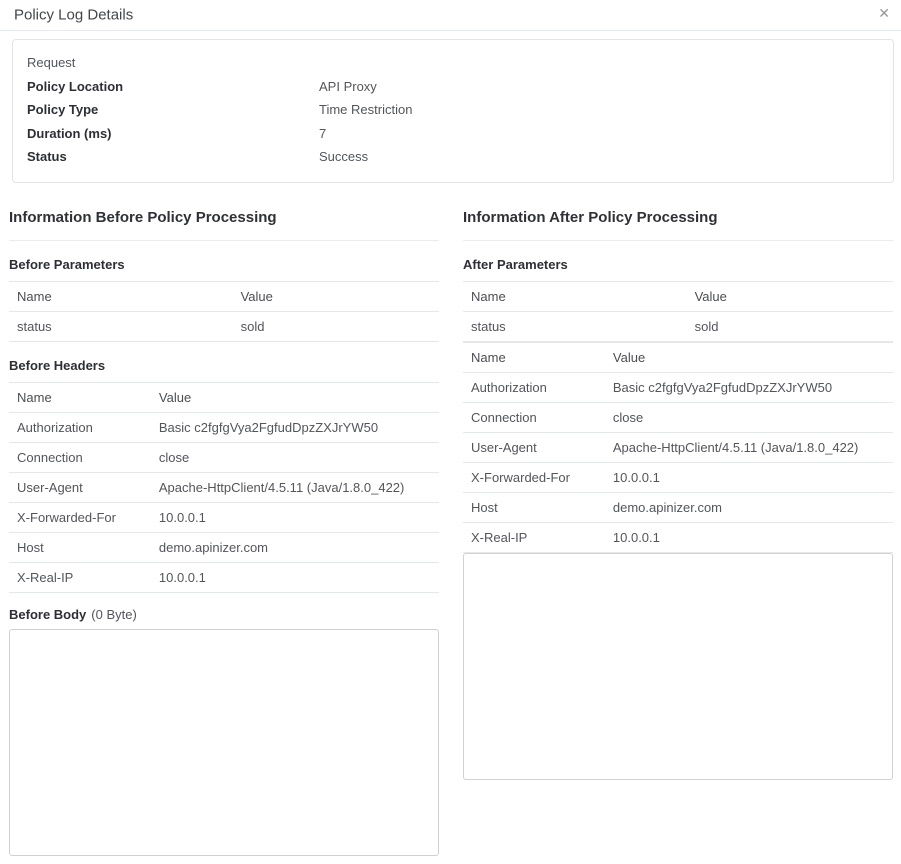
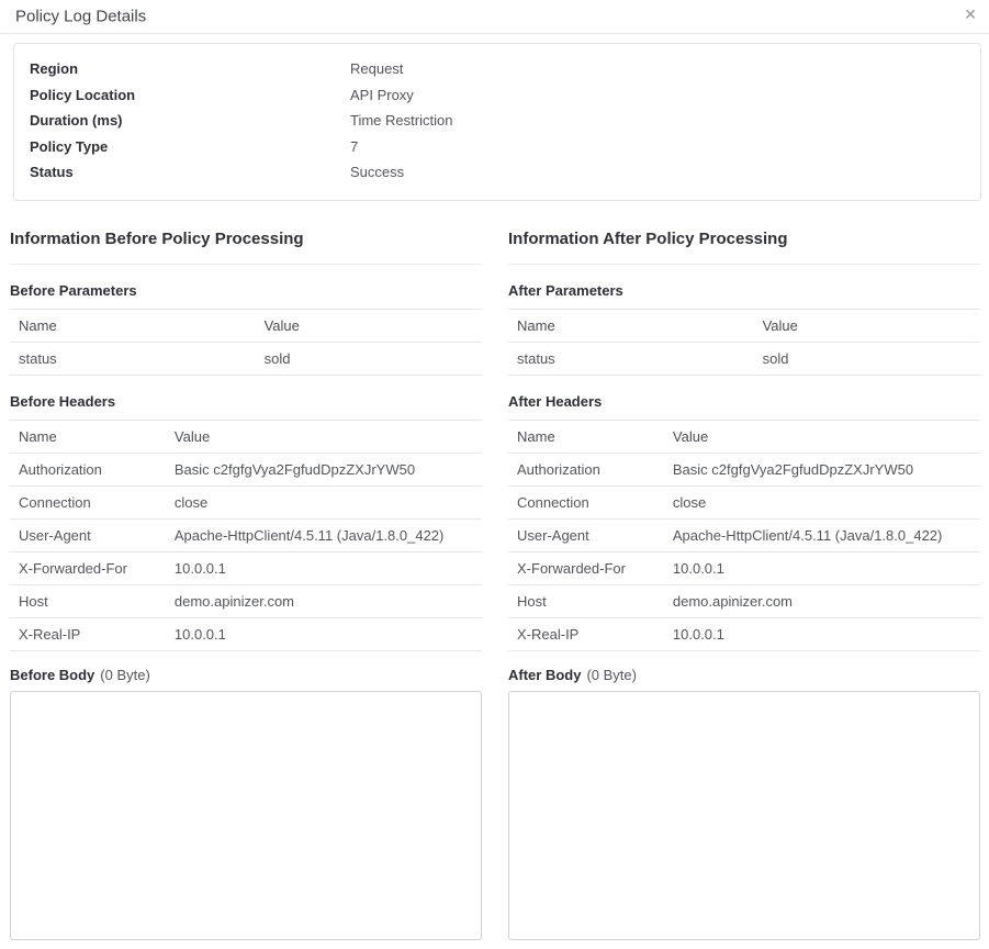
  Policy Log Details
  ✕
+ Region
  Request
  Policy Location
  API Proxy
- Policy Type
+ Duration (ms)
  Time Restriction
- Duration (ms)
+ Policy Type
  7
  Status
  Success
  Information Before Policy Processing
  Before Parameters
  Name	Value
  status	sold
  Before Headers
  Name	Value
  Authorization	Basic c2fgfgVya2FgfudDpzZXJrYW50
  Connection	close
  User-Agent	Apache-HttpClient/4.5.11 (Java/1.8.0_422)
  X-Forwarded-For	10.0.0.1
  Host	demo.apinizer.com
  X-Real-IP	10.0.0.1
  Before Body (0 Byte)
  Information After Policy Processing
  After Parameters
  Name	Value
  status	sold
+ After Headers
  Name	Value
  Authorization	Basic c2fgfgVya2FgfudDpzZXJrYW50
  Connection	close
  User-Agent	Apache-HttpClient/4.5.11 (Java/1.8.0_422)
  X-Forwarded-For	10.0.0.1
  Host	demo.apinizer.com
  X-Real-IP	10.0.0.1
+ After Body (0 Byte)
